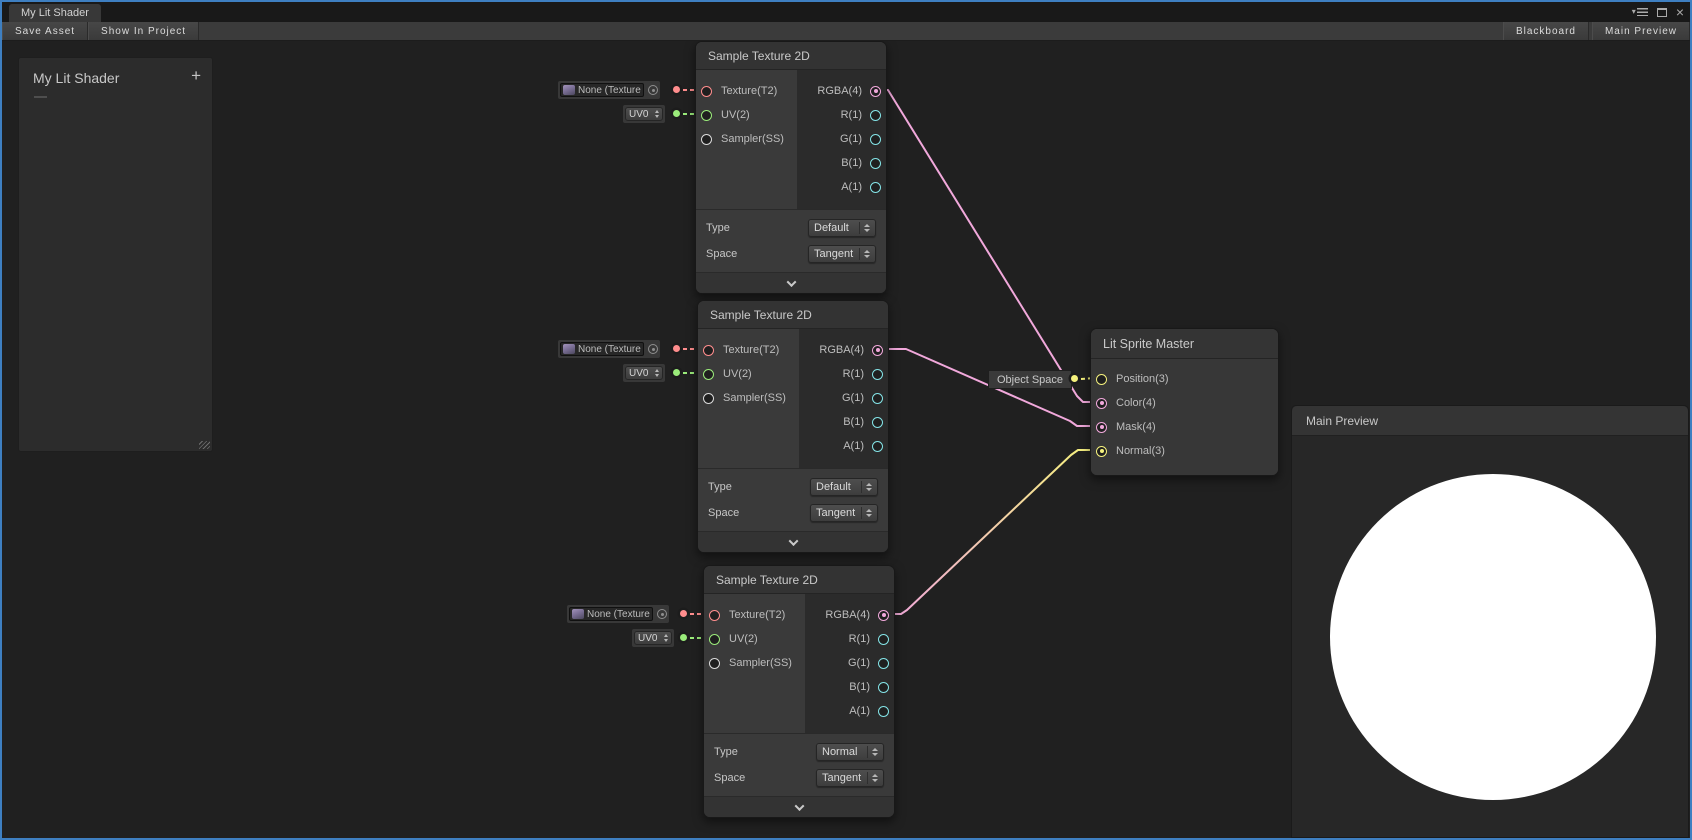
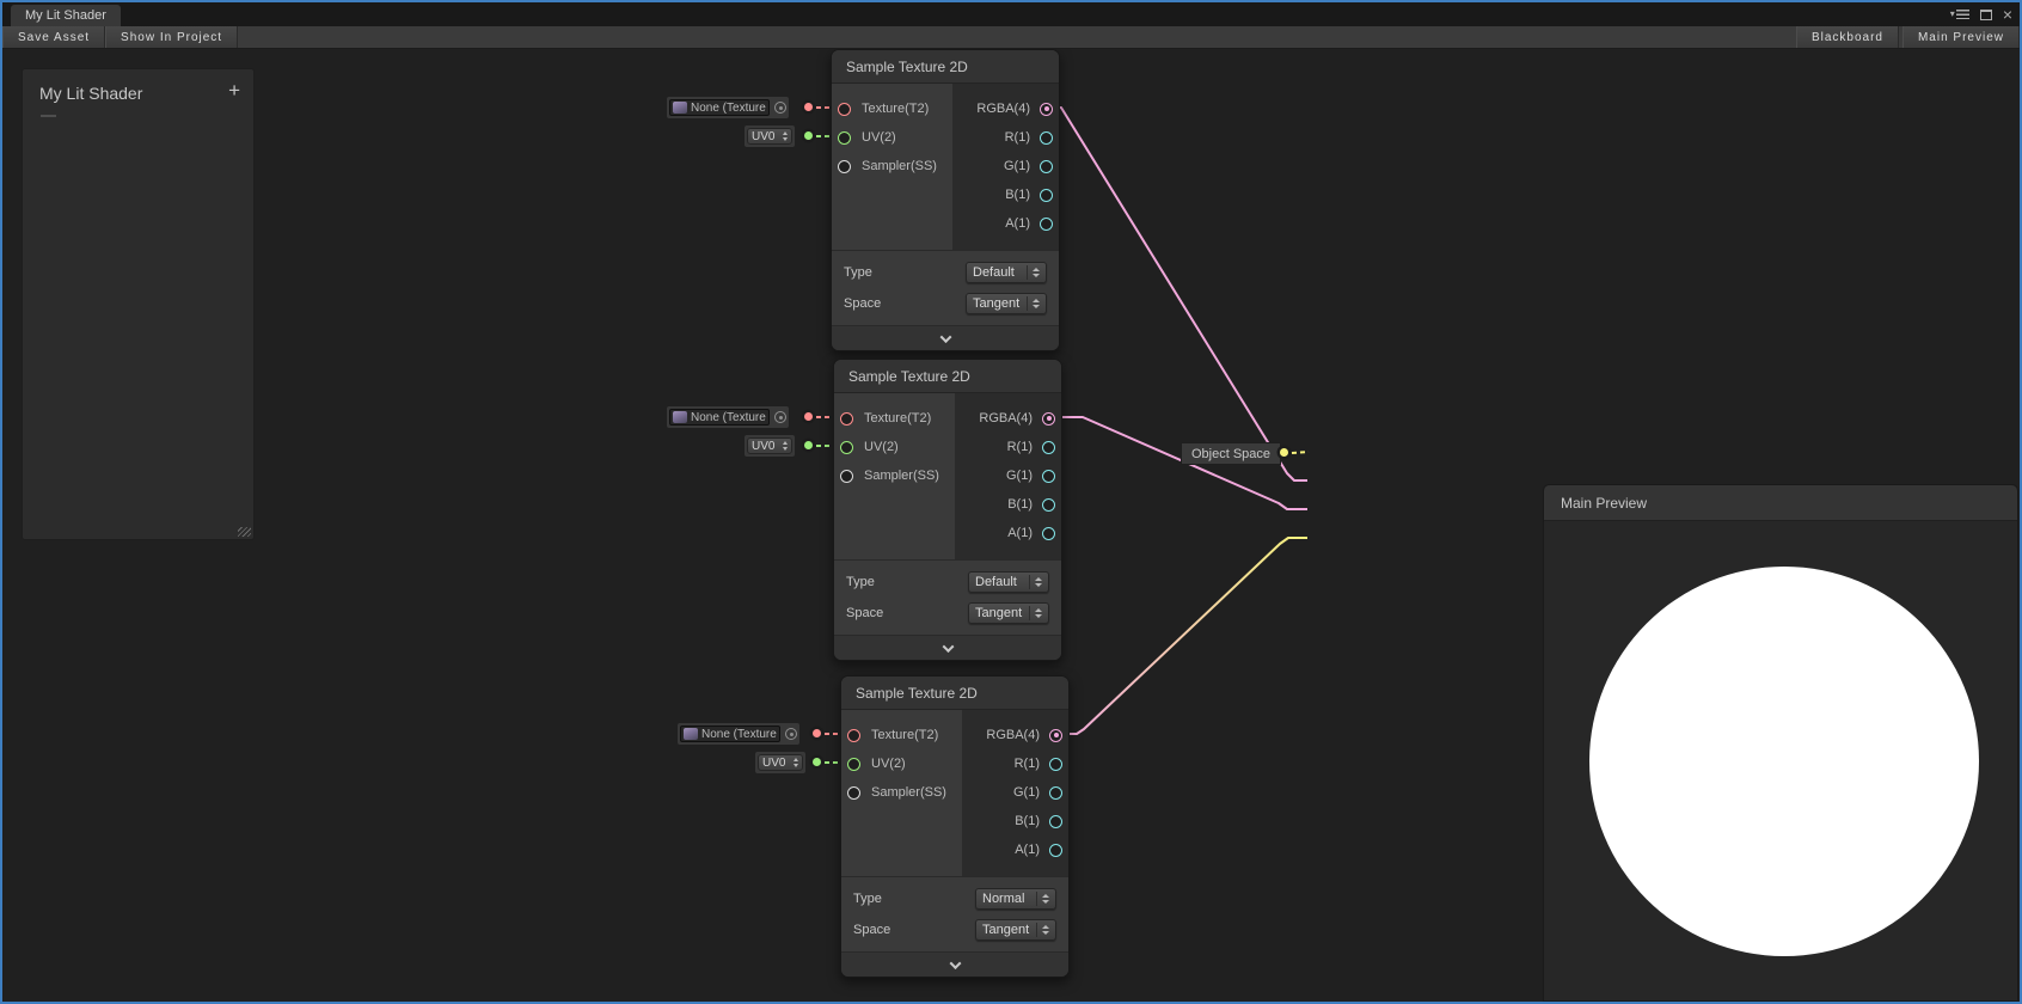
  My Lit Shader
  ▾
  ×
  Save Asset
  Show In Project
  Blackboard
  Main Preview
  My Lit Shader
  +
  Sample Texture 2D
  Texture(T2)
  UV(2)
  Sampler(SS)
  RGBA(4)
  R(1)
  G(1)
  B(1)
  A(1)
  Type
  Default
  Space
  Tangent
  Sample Texture 2D
  Texture(T2)
  UV(2)
  Sampler(SS)
  RGBA(4)
  R(1)
  G(1)
  B(1)
  A(1)
  Type
  Default
  Space
  Tangent
  Sample Texture 2D
  Texture(T2)
  UV(2)
  Sampler(SS)
  RGBA(4)
  R(1)
  G(1)
  B(1)
  A(1)
  Type
  Normal
  Space
  Tangent
- Lit Sprite Master
- Position(3)
- Color(4)
- Mask(4)
- Normal(3)
  Object Space
  None (Texture
  UV0
  None (Texture
  UV0
  None (Texture
  UV0
  Main Preview
